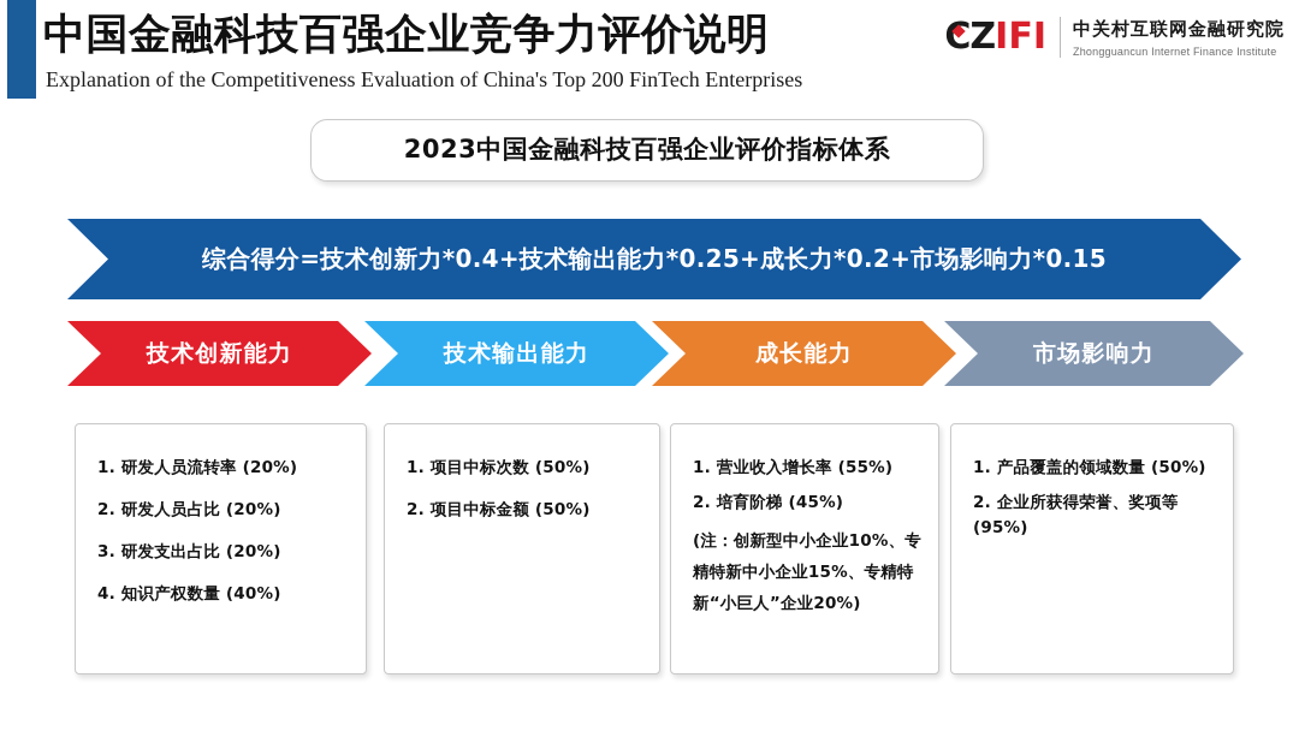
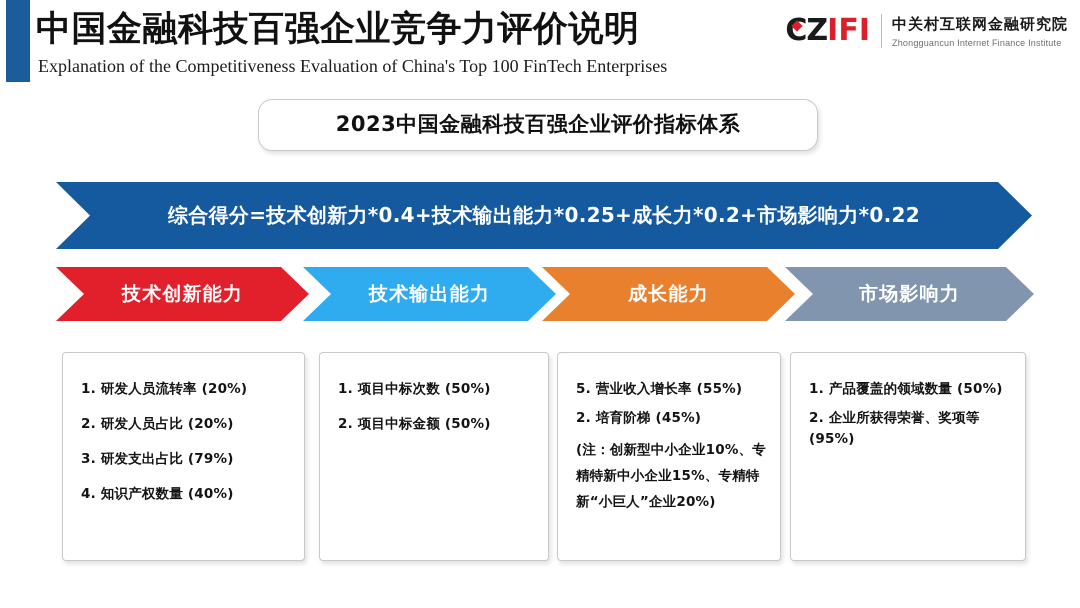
  中国金融科技百强企业竞争力评价说明
- Explanation of the Competitiveness Evaluation of China's Top 200 FinTech Enterprises
+ Explanation of the Competitiveness Evaluation of China's Top 100 FinTech Enterprises
  Z
  IFI
  中关村互联网金融研究院
  Zhongguancun Internet Finance Institute
  2023中国金融科技百强企业评价指标体系
- 综合得分=技术创新力*0.4+技术输出能力*0.25+成长力*0.2+市场影响力*0.15
+ 综合得分=技术创新力*0.4+技术输出能力*0.25+成长力*0.2+市场影响力*0.22
  技术创新能力
  技术输出能力
  成长能力
  市场影响力
  1. 研发人员流转率 (20%)
  2. 研发人员占比 (20%)
- 3. 研发支出占比 (20%)
+ 3. 研发支出占比 (79%)
  4. 知识产权数量 (40%)
  1. 项目中标次数 (50%)
  2. 项目中标金额 (50%)
- 1. 营业收入增长率 (55%)
+ 5. 营业收入增长率 (55%)
  2. 培育阶梯 (45%)
  (注：创新型中小企业10%、专精特新中小企业15%、专精特新“小巨人”企业20%)
  1. 产品覆盖的领域数量 (50%)
  2. 企业所获得荣誉、奖项等 (95%)
